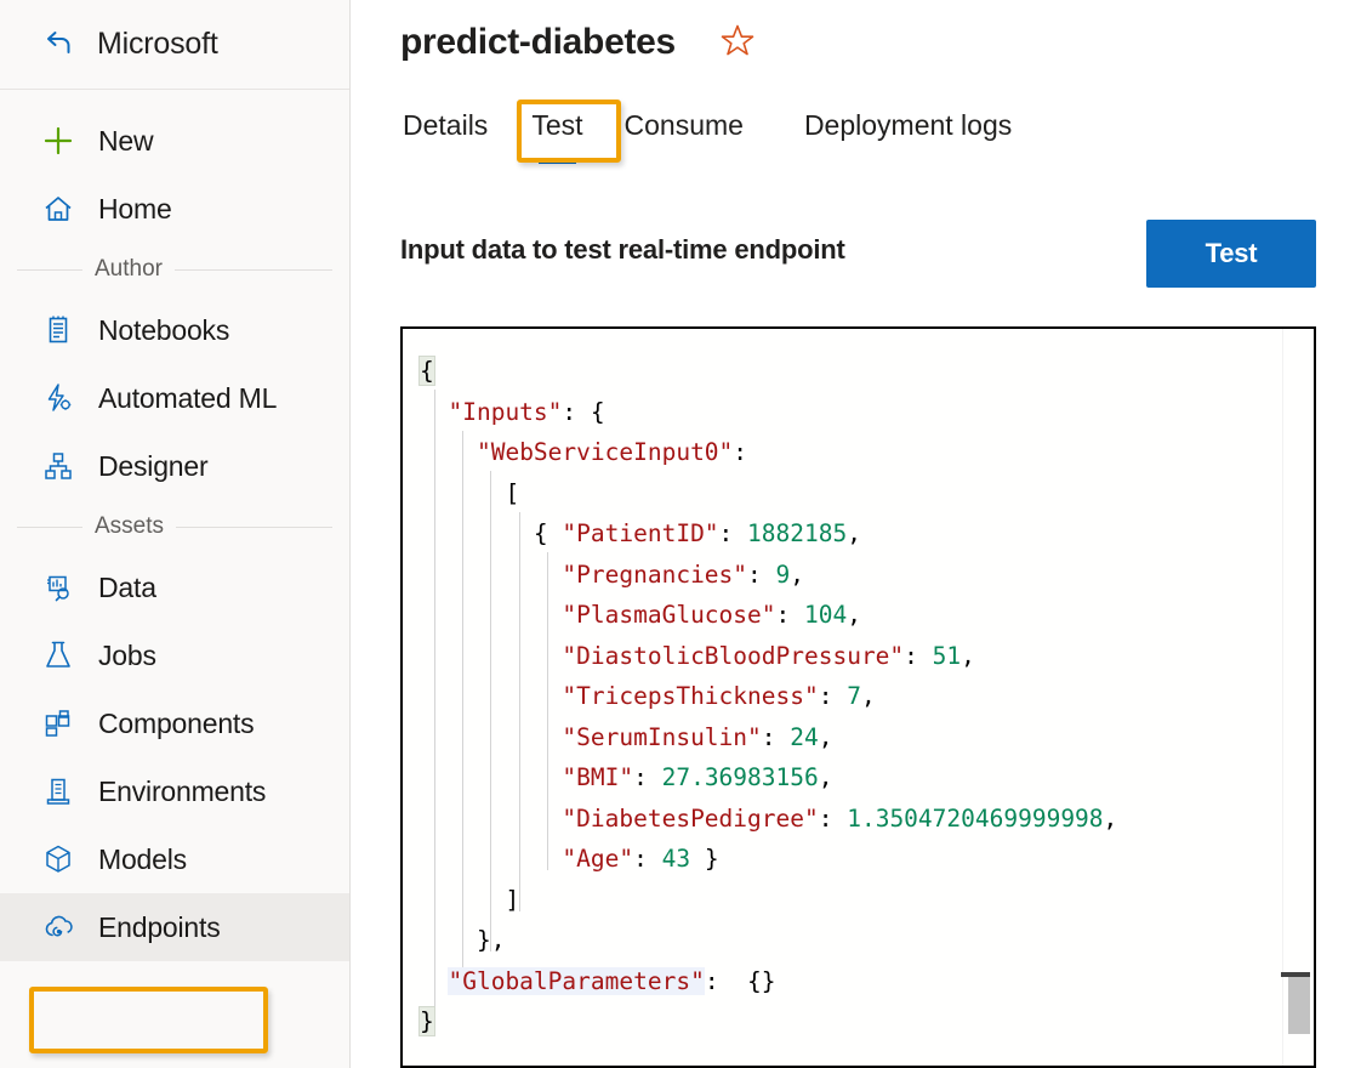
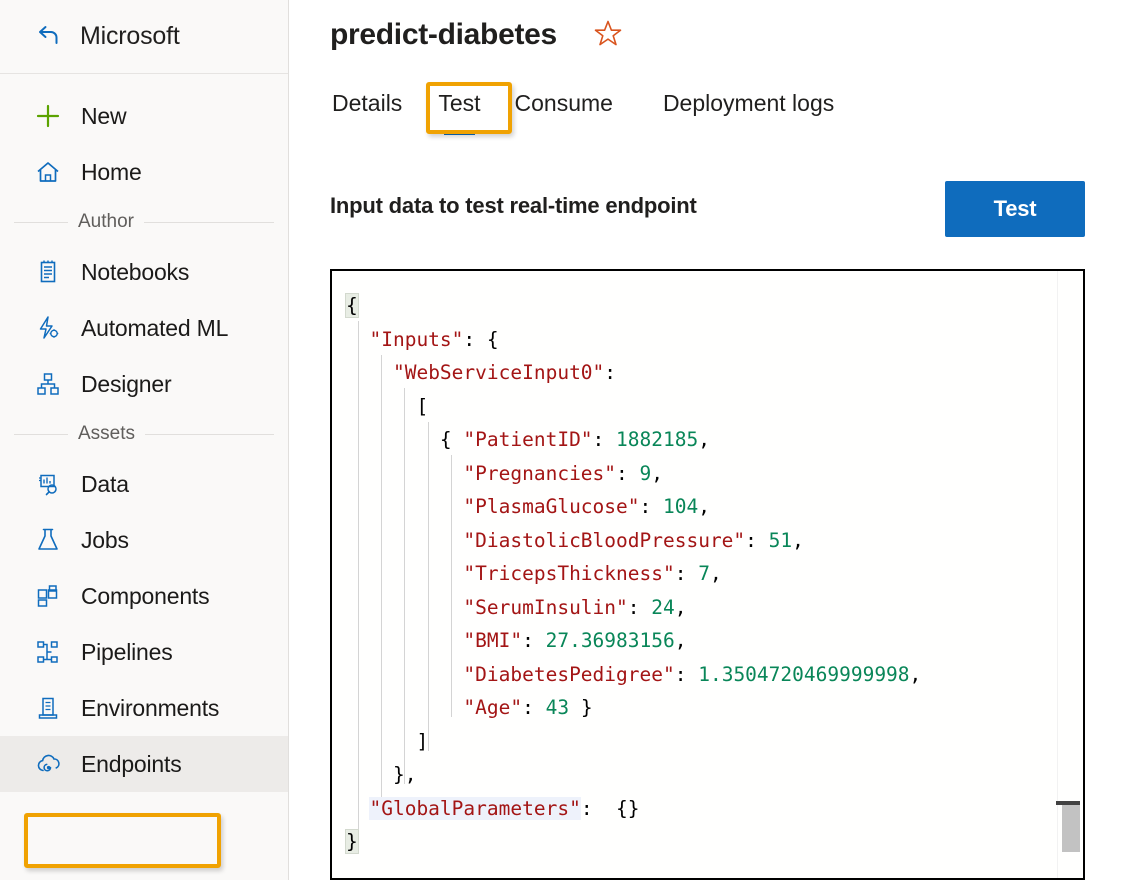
  Microsoft
  New
  Home
  Author
  Notebooks
  Automated ML
  Designer
  Assets
  Data
  Jobs
  Components
+ Pipelines
  Environments
- Models
  Endpoints
  predict-diabetes
  Details
  Test
  Consume
  Deployment logs
  Input data to test real-time endpoint
  Test
  {
  "Inputs": {
  "WebServiceInput0":
  [
  { "PatientID": 1882185,
  "Pregnancies": 9,
  "PlasmaGlucose": 104,
  "DiastolicBloodPressure": 51,
  "TricepsThickness": 7,
  "SerumInsulin": 24,
  "BMI": 27.36983156,
  "DiabetesPedigree": 1.3504720469999998,
  "Age": 43 }
  ]
  },
  "GlobalParameters": {}
  }
